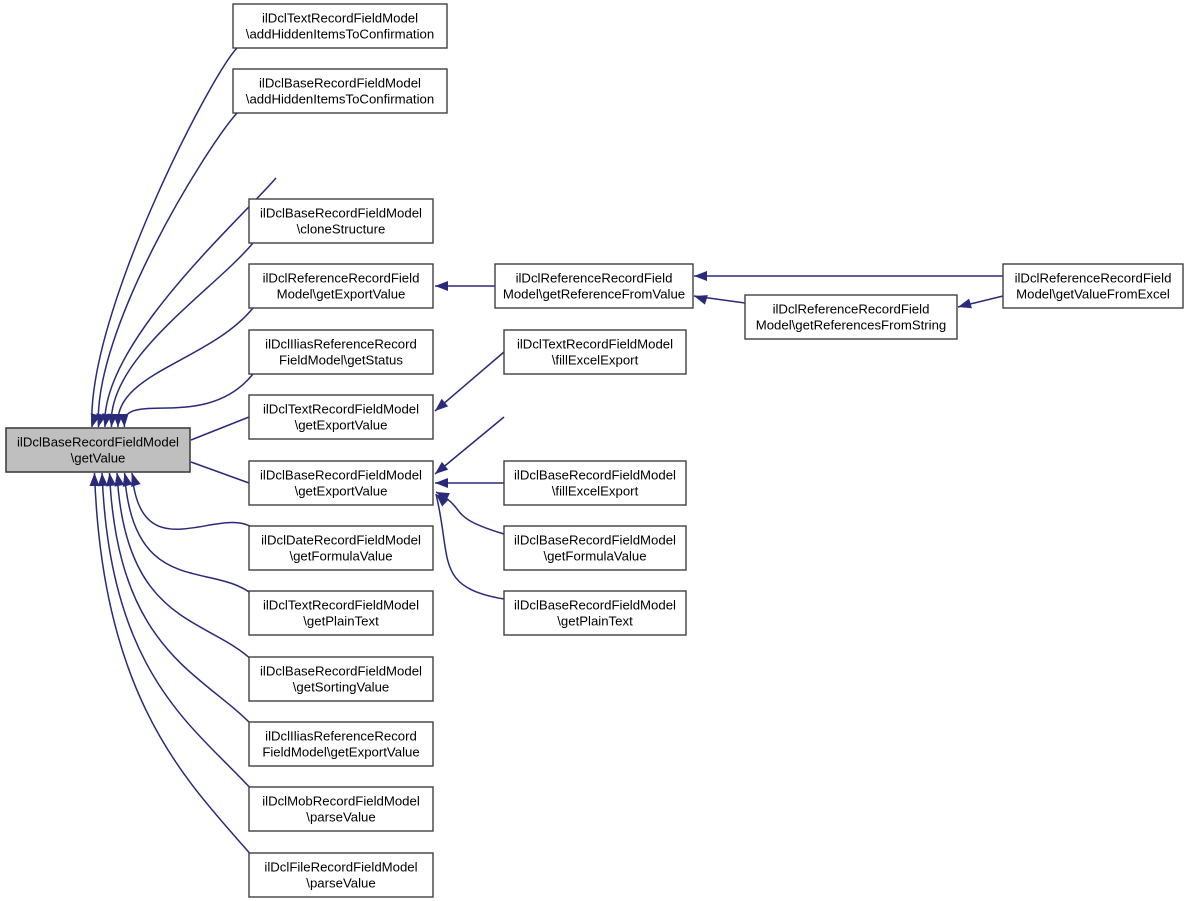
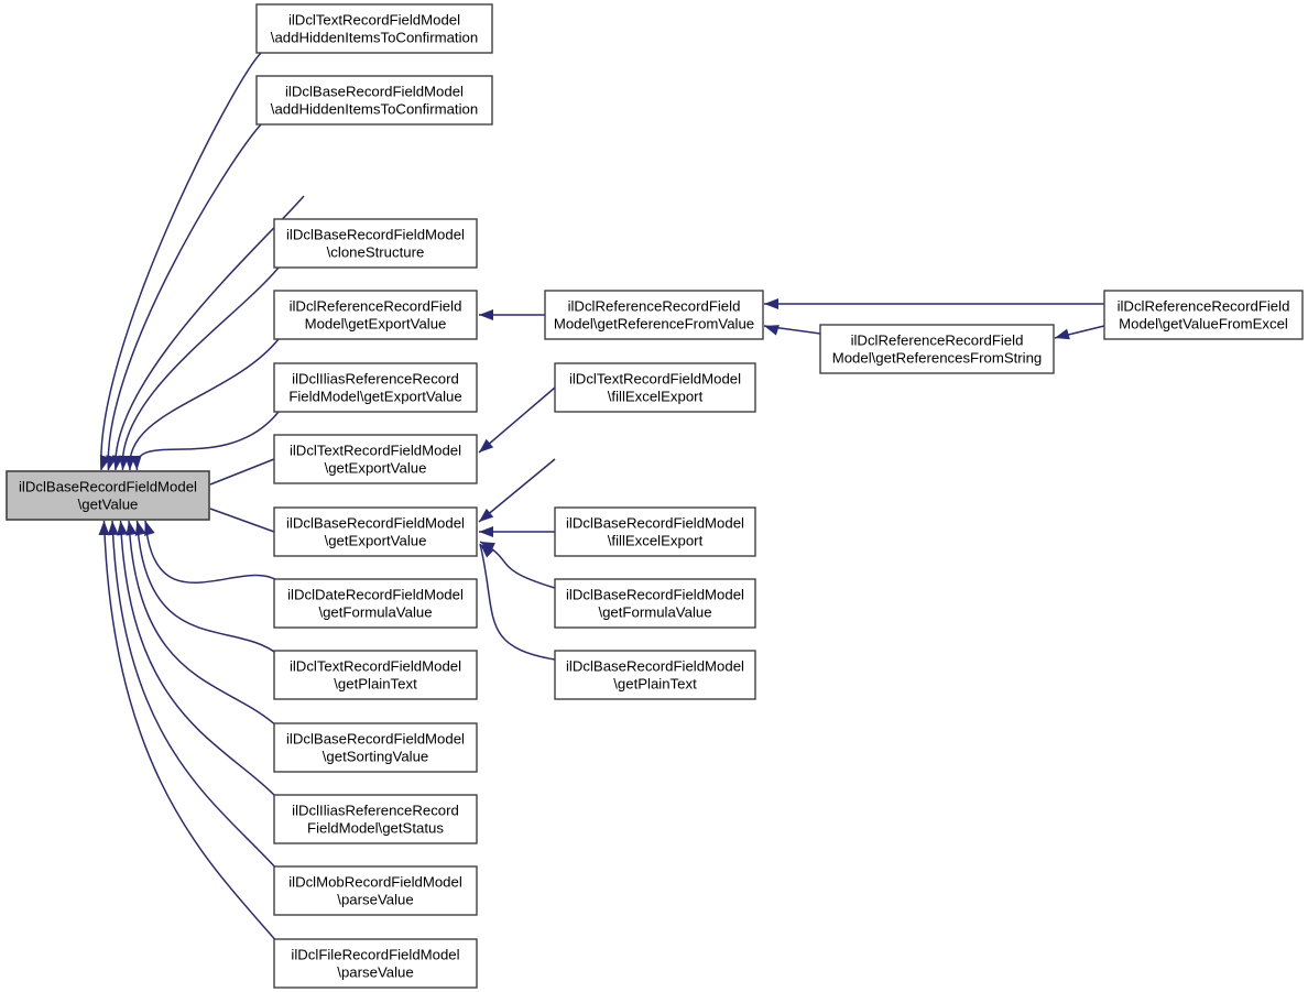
  ilDclBaseRecordFieldModel
  \getValue
  ilDclTextRecordFieldModel
  \addHiddenItemsToConfirmation
  ilDclBaseRecordFieldModel
  \addHiddenItemsToConfirmation
  ilDclBaseRecordFieldModel
  \cloneStructure
  ilDclReferenceRecordField
  Model\getExportValue
  ilDclIliasReferenceRecord
- FieldModel\getStatus
+ FieldModel\getExportValue
  ilDclTextRecordFieldModel
  \getExportValue
  ilDclBaseRecordFieldModel
  \getExportValue
  ilDclDateRecordFieldModel
  \getFormulaValue
  ilDclTextRecordFieldModel
  \getPlainText
  ilDclBaseRecordFieldModel
  \getSortingValue
  ilDclIliasReferenceRecord
- FieldModel\getExportValue
+ FieldModel\getStatus
  ilDclMobRecordFieldModel
  \parseValue
  ilDclFileRecordFieldModel
  \parseValue
  ilDclReferenceRecordField
  Model\getReferenceFromValue
  ilDclTextRecordFieldModel
  \fillExcelExport
  ilDclBaseRecordFieldModel
  \fillExcelExport
  ilDclBaseRecordFieldModel
  \getFormulaValue
  ilDclBaseRecordFieldModel
  \getPlainText
  ilDclReferenceRecordField
  Model\getReferencesFromString
  ilDclReferenceRecordField
  Model\getValueFromExcel
